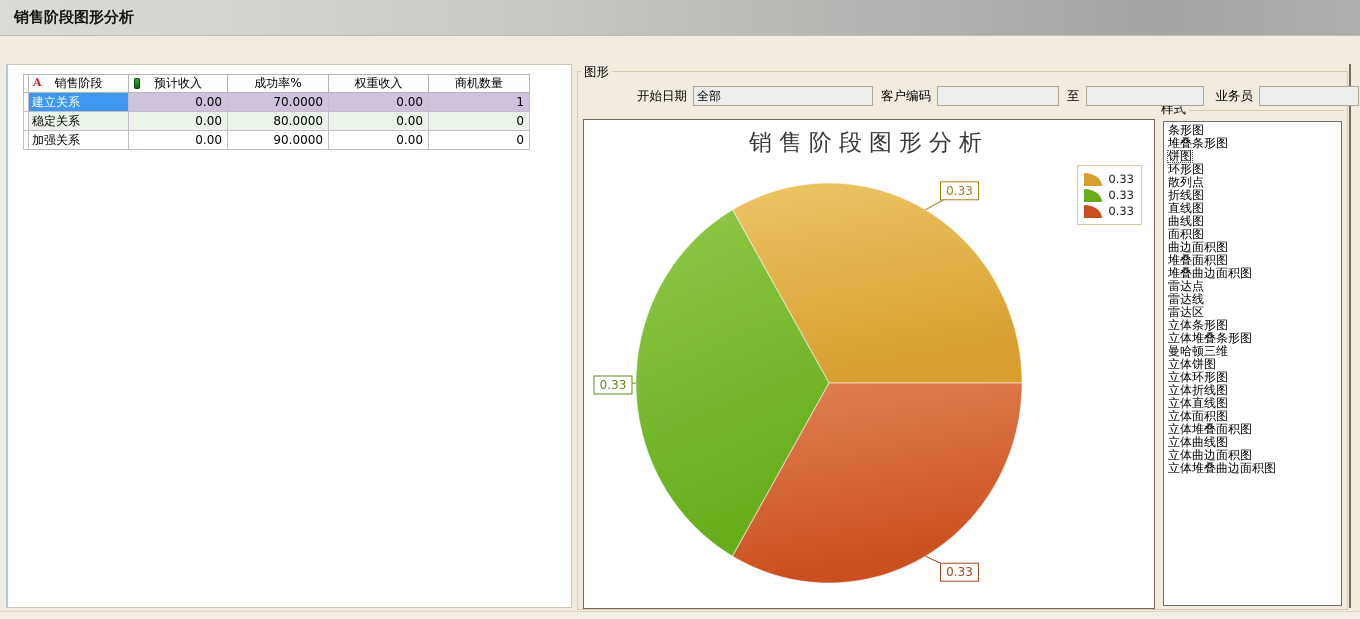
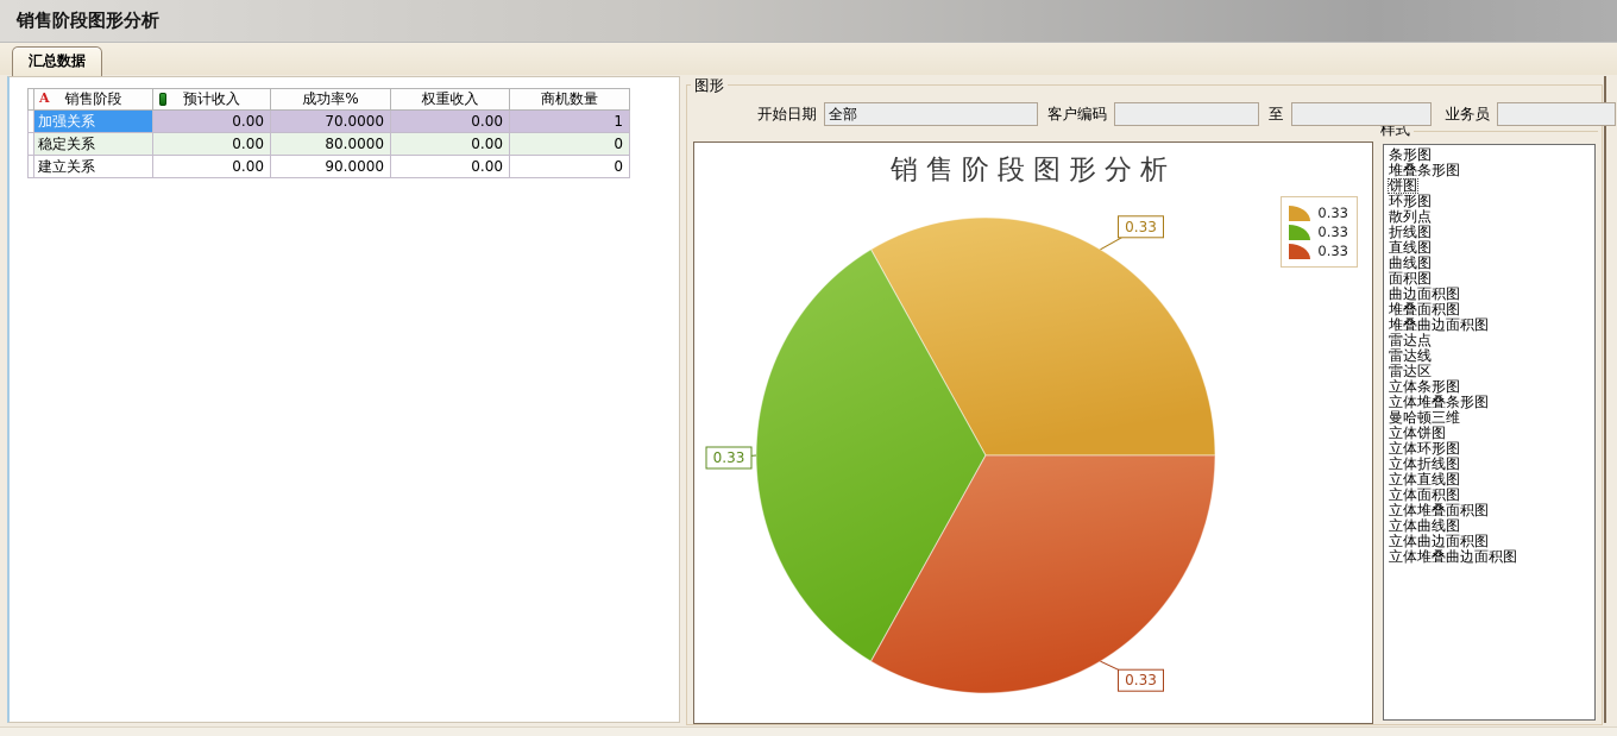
  销售阶段图形分析
+ 汇总数据
  	A 销售阶段	预计收入	成功率%	权重收入	商机数量
- 	建立关系	0.00	70.0000	0.00	1
+ 	加强关系	0.00	70.0000	0.00	1
  	稳定关系	0.00	80.0000	0.00	0
- 	加强关系	0.00	90.0000	0.00	0
+ 	建立关系	0.00	90.0000	0.00	0
  图形
  开始日期
  全部
  客户编码
  至
  业务员
  0.33
  0.33
  0.33
  销售阶段图形分析
  0.33
  0.33
  0.33
  样式
  条形图
  堆叠条形图
  饼图
  环形图
  散列点
  折线图
  直线图
  曲线图
  面积图
  曲边面积图
  堆叠面积图
  堆叠曲边面积图
  雷达点
  雷达线
  雷达区
  立体条形图
  立体堆叠条形图
  曼哈顿三维
  立体饼图
  立体环形图
  立体折线图
  立体直线图
  立体面积图
  立体堆叠面积图
  立体曲线图
  立体曲边面积图
  立体堆叠曲边面积图
